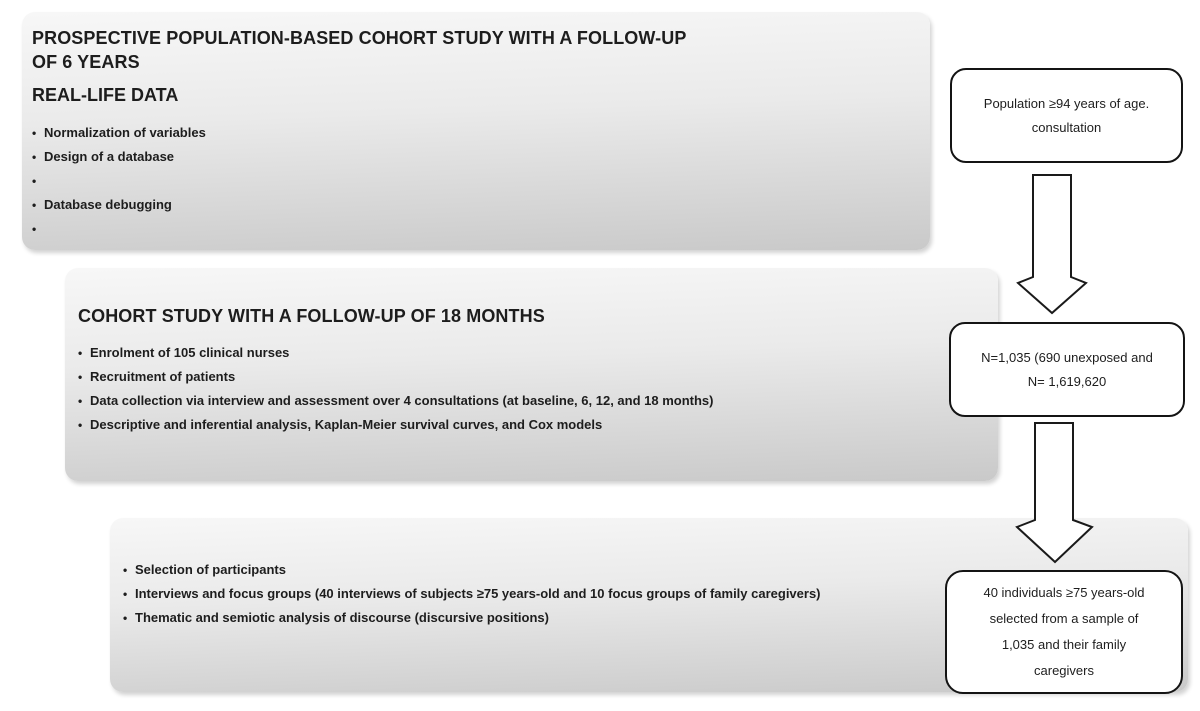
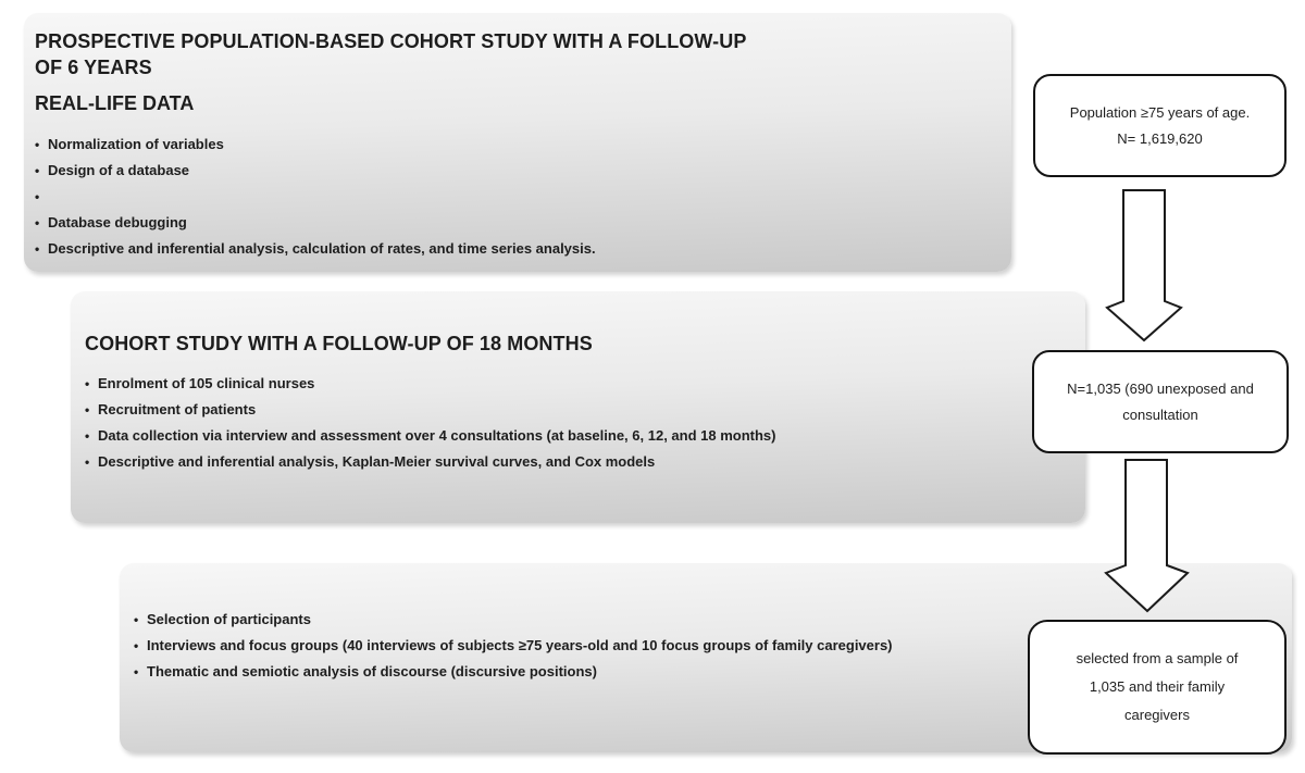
  PROSPECTIVE POPULATION-BASED COHORT STUDY WITH A FOLLOW-UP
  OF 6 YEARS
  REAL-LIFE DATA
  •
  Normalization of variables
  •
  Design of a database
  •
  •
  Database debugging
  •
+ Descriptive and inferential analysis, calculation of rates, and time series analysis.
  COHORT STUDY WITH A FOLLOW-UP OF 18 MONTHS
  •
  Enrolment of 105 clinical nurses
  •
  Recruitment of patients
  •
  Data collection via interview and assessment over 4 consultations (at baseline, 6, 12, and 18 months)
  •
  Descriptive and inferential analysis, Kaplan-Meier survival curves, and Cox models
  •
  Selection of participants
  •
  Interviews and focus groups (40 interviews of subjects ≥75 years-old and 10 focus groups of family caregivers)
  •
  Thematic and semiotic analysis of discourse (discursive positions)
- Population ≥94 years of age.
+ Population ≥75 years of age.
- consultation
+ N= 1,619,620
  N=1,035 (690 unexposed and
- N= 1,619,620
+ consultation
- 40 individuals ≥75 years-old
  selected from a sample of
  1,035 and their family
  caregivers
